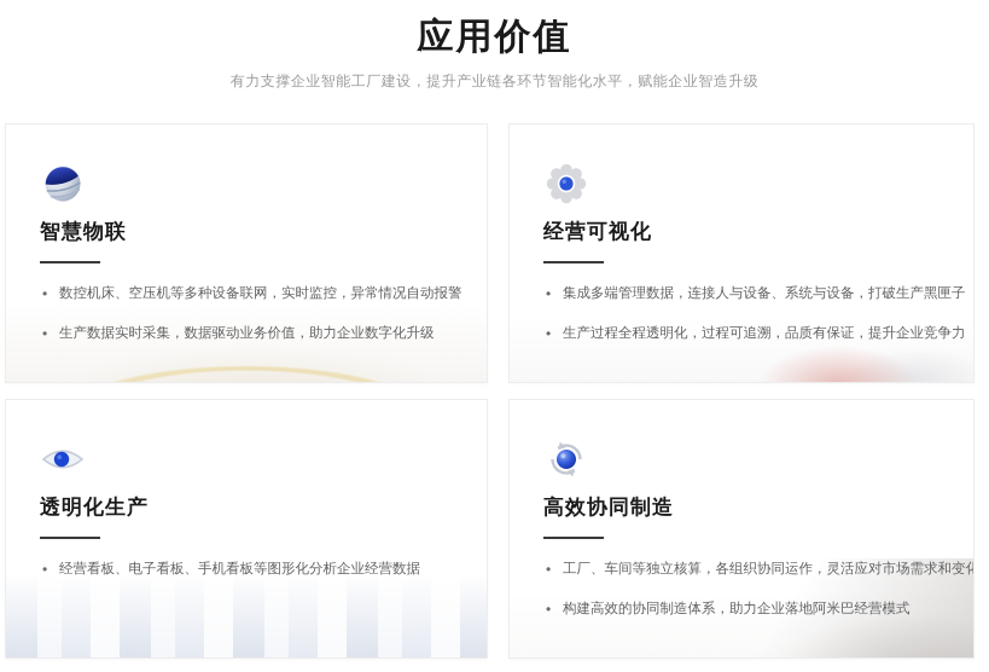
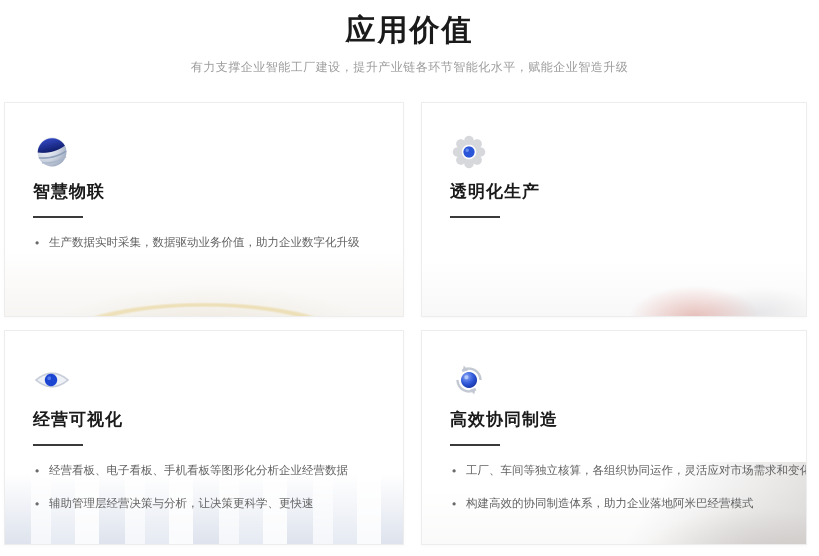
  应用价值
  有力支撑企业智能工厂建设，提升产业链各环节智能化水平，赋能企业智造升级
  智慧物联
- 数控机床、空压机等多种设备联网，实时监控，异常情况自动报警
  生产数据实时采集，数据驱动业务价值，助力企业数字化升级
- 经营可视化
+ 透明化生产
- 集成多端管理数据，连接人与设备、系统与设备，打破生产黑匣子
- 生产过程全程透明化，过程可追溯，品质有保证，提升企业竞争力
- 透明化生产
+ 经营可视化
  经营看板、电子看板、手机看板等图形化分析企业经营数据
+ 辅助管理层经营决策与分析，让决策更科学、更快速
  高效协同制造
  工厂、车间等独立核算，各组织协同运作，灵活应对市场需求和变化
  构建高效的协同制造体系，助力企业落地阿米巴经营模式
